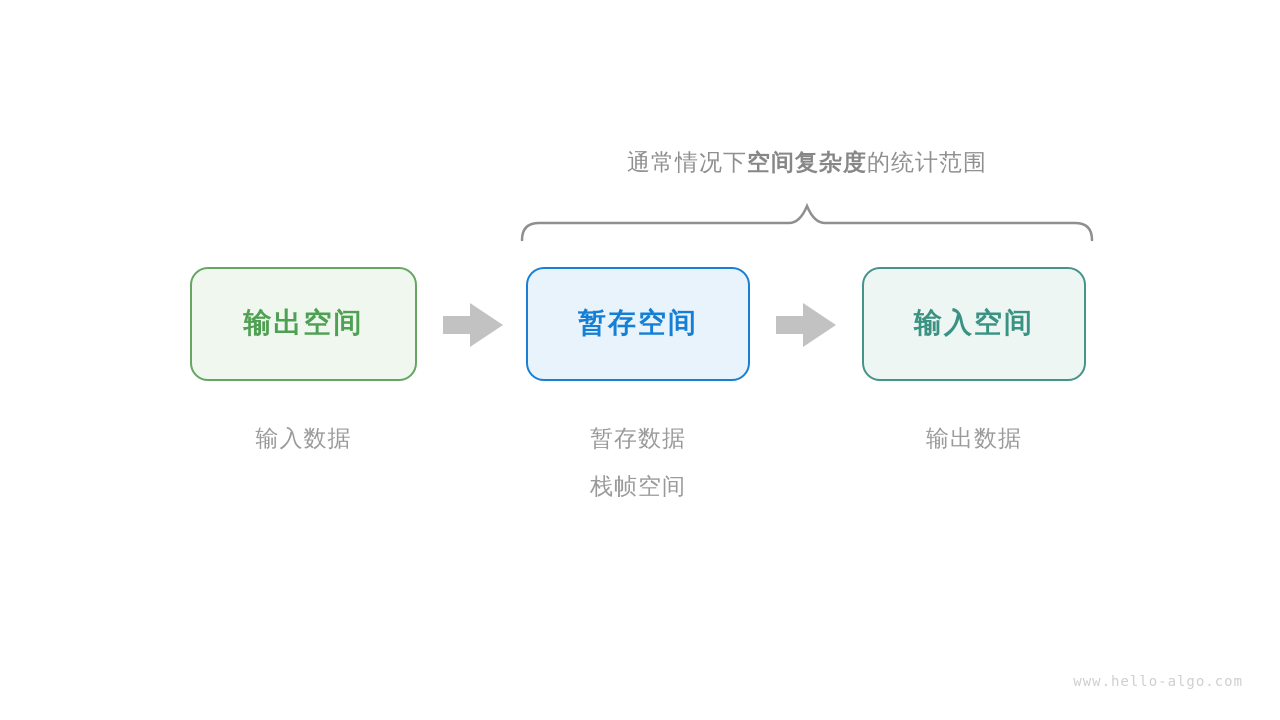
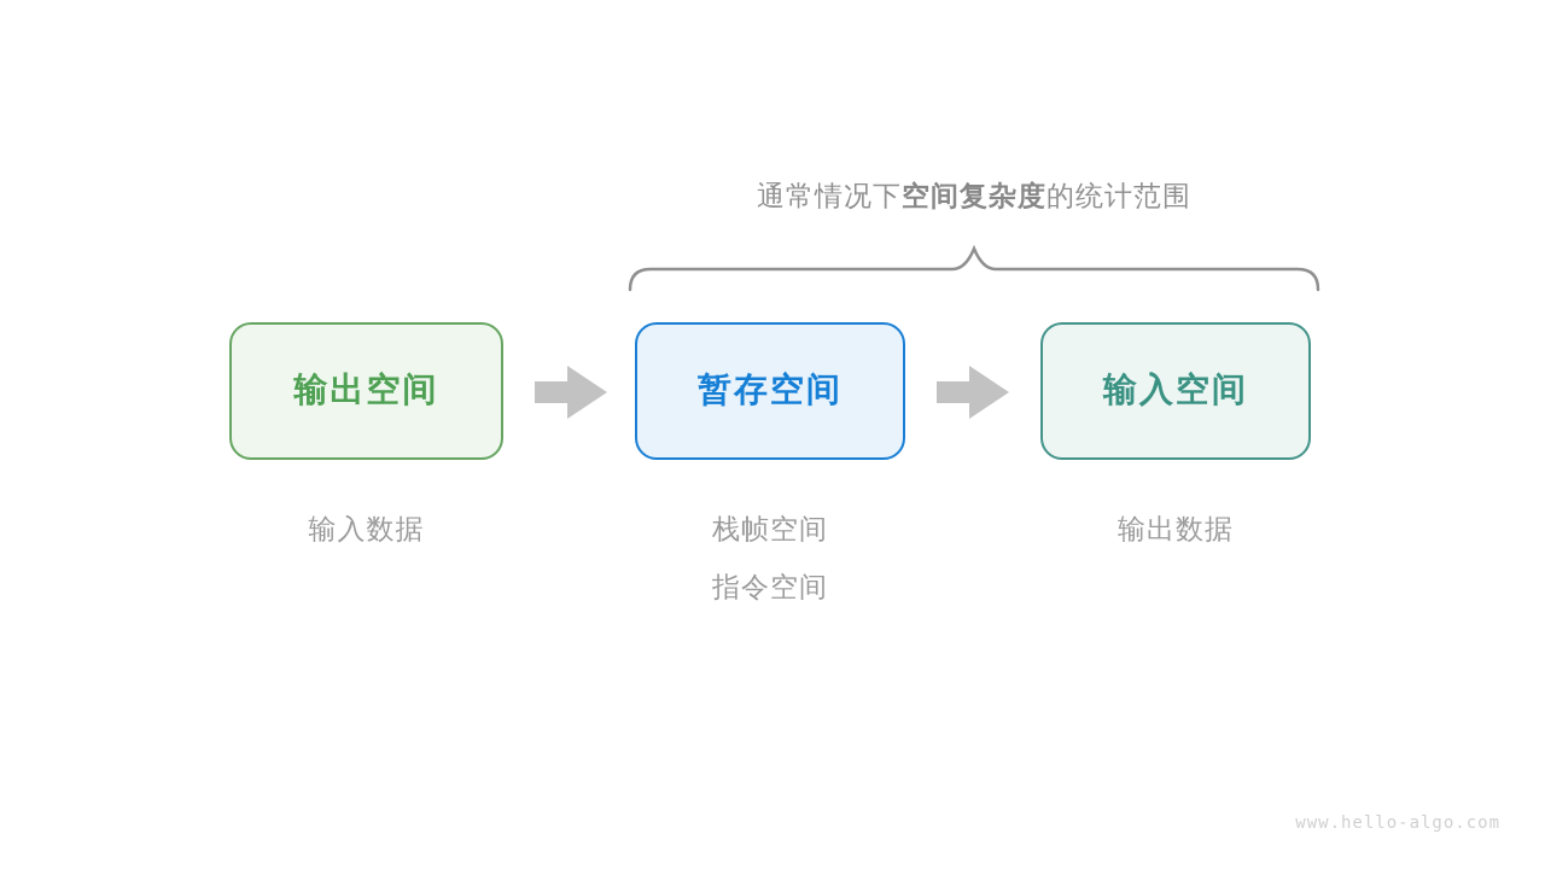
  通常情况下空间复杂度的统计范围
  输出空间
  暂存空间
  输入空间
  输入数据
- 暂存数据
  栈帧空间
+ 指令空间
  输出数据
  www.hello-algo.com
